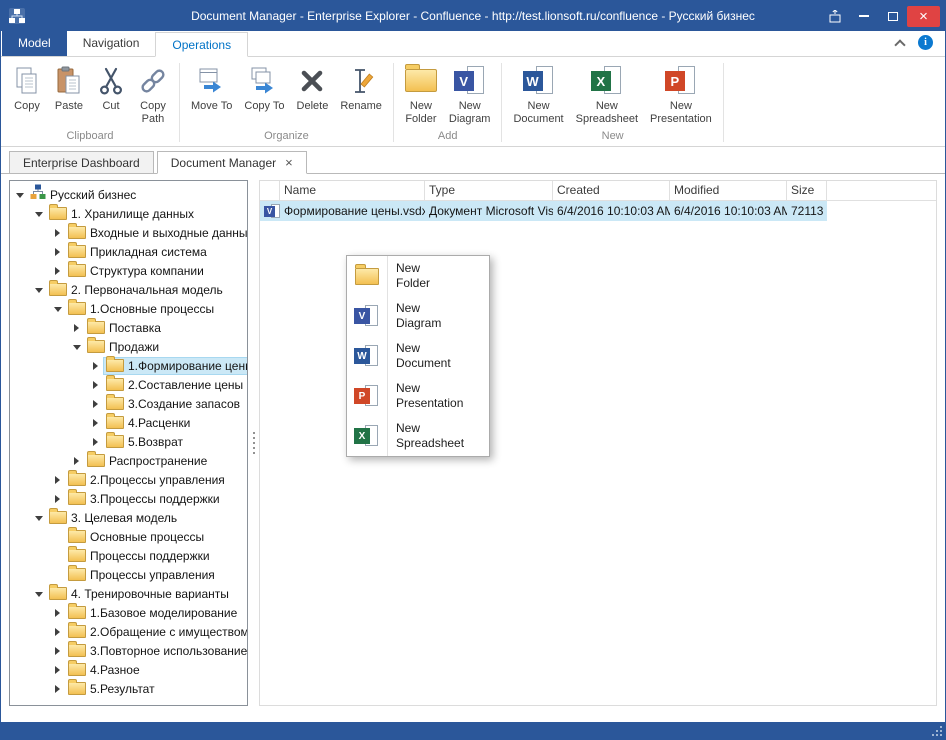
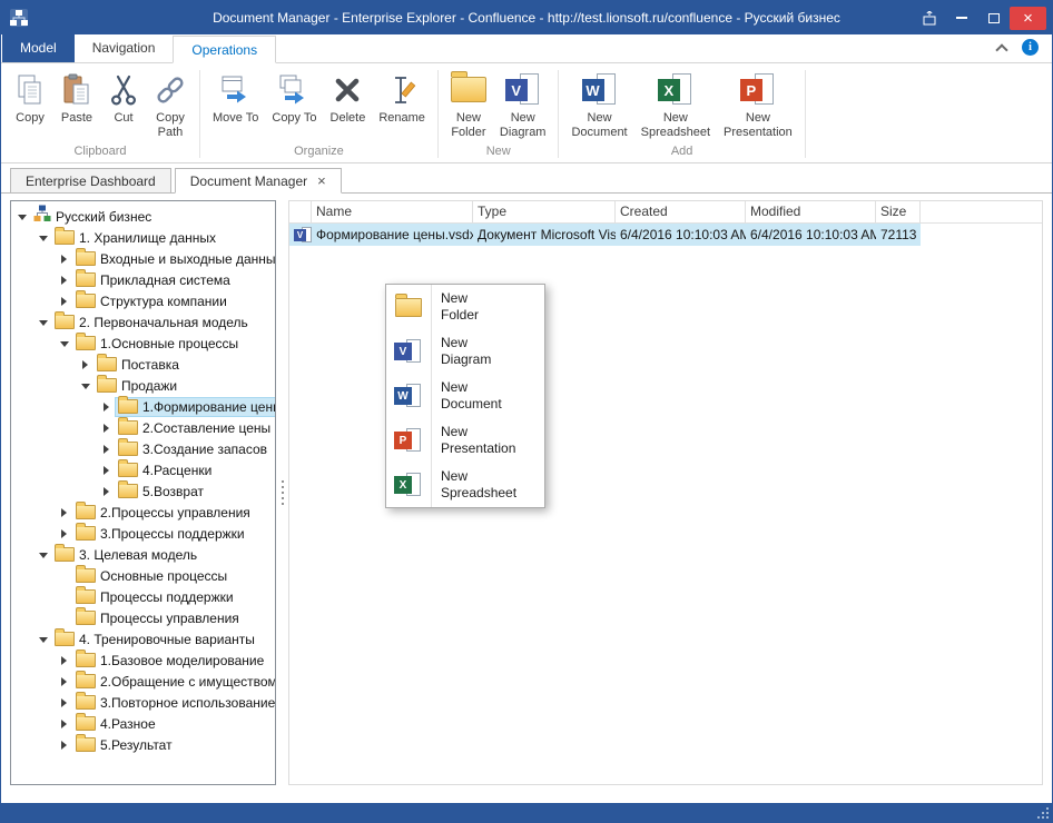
  Document Manager - Enterprise Explorer - Confluence - http://test.lionsoft.ru/confluence - Русский бизнес
  ×
  Model
  Navigation
  Operations
  i
  Copy
  Paste
  Cut
  Copy Path
  Clipboard
  Move To
  Copy To
  Delete
  Rename
  Organize
  New Folder
  V
  New Diagram
- Add
+ New
  W
  New Document
  X
  New Spreadsheet
  P
  New Presentation
- New
+ Add
  Enterprise Dashboard
  Document Manager
  ×
  Русский бизнес
  1. Хранилище данных
  Входные и выходные данны
  Прикладная система
  Структура компании
  2. Первоначальная модель
  1.Основные процессы
  Поставка
  Продажи
  1.Формирование цен
  2.Составление цены
  3.Создание запасов
  4.Расценки
  5.Возврат
- Распространение
  2.Процессы управления
  3.Процессы поддержки
  3. Целевая модель
  Основные процессы
  Процессы поддержки
  Процессы управления
  4. Тренировочные варианты
  1.Базовое моделирование
  2.Обращение с имуществом
  3.Повторное использование
  4.Разное
  5.Результат
  Name
  Type
  Created
  Modified
  Size
  V
  Формирование цены.vsdx
  Документ Microsoft Vis
  6/4/2016 10:10:03 AM
  6/4/2016 10:10:03 AM
  72113
  New Folder
  V
  New Diagram
  W
  New Document
  P
  New Presentation
  X
  New Spreadsheet
